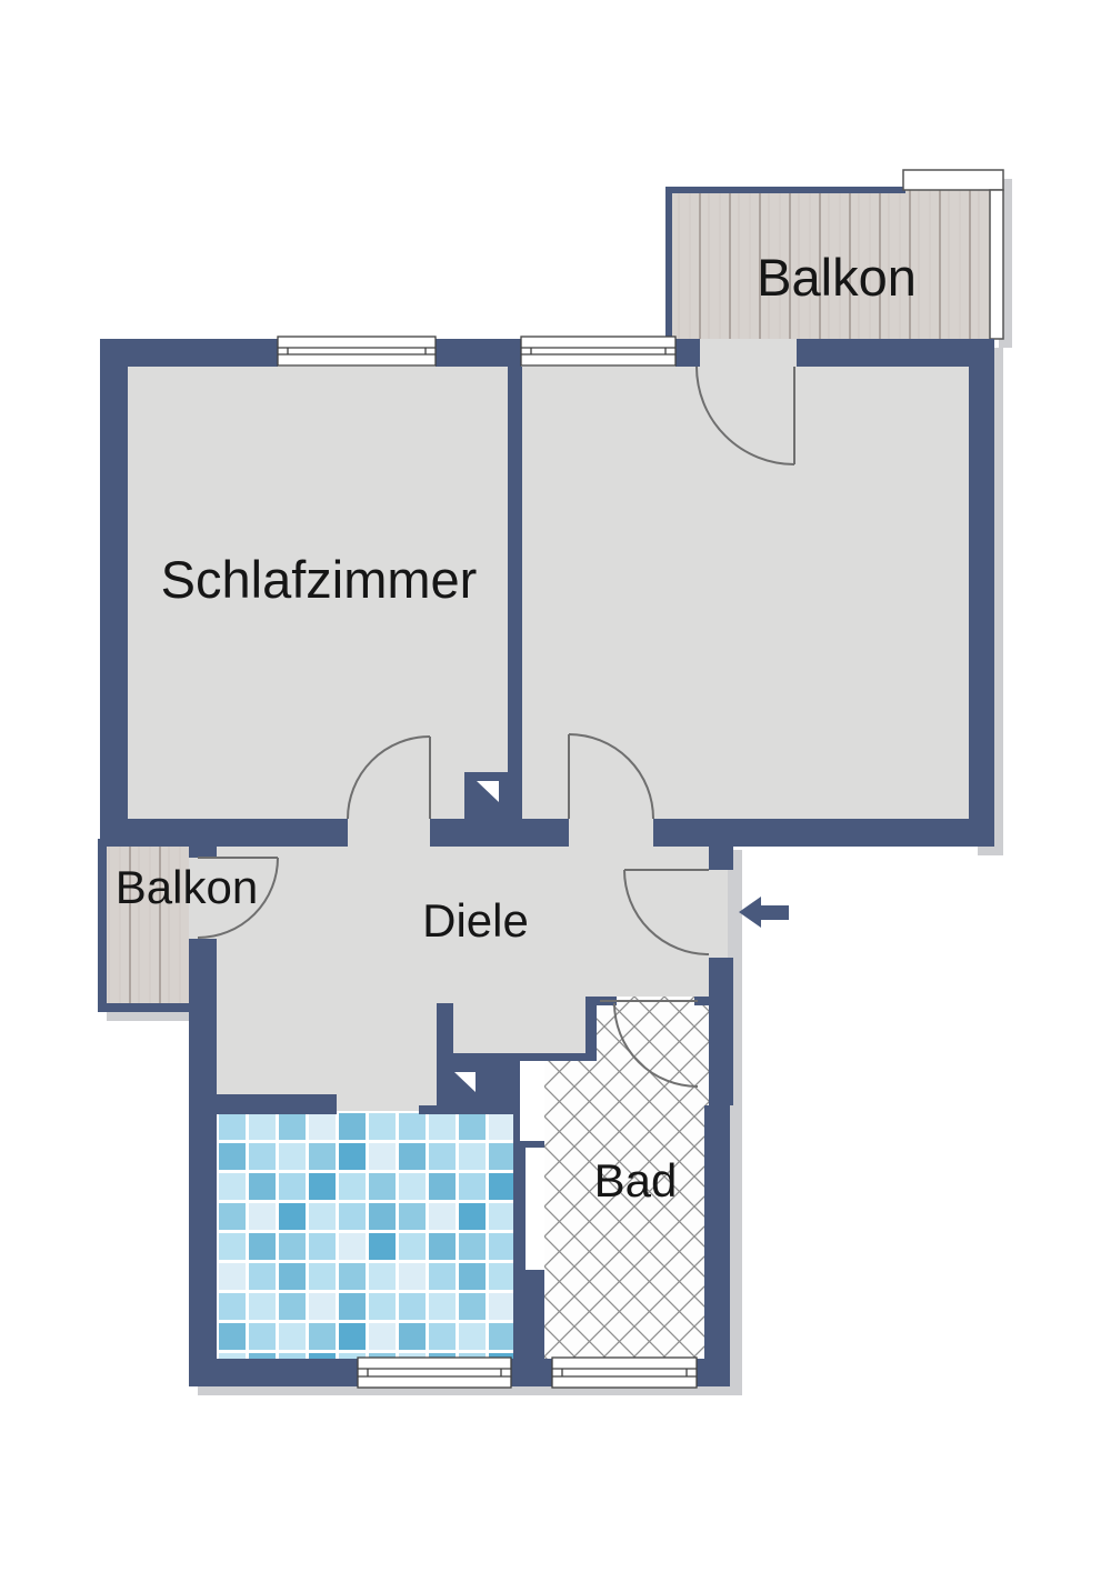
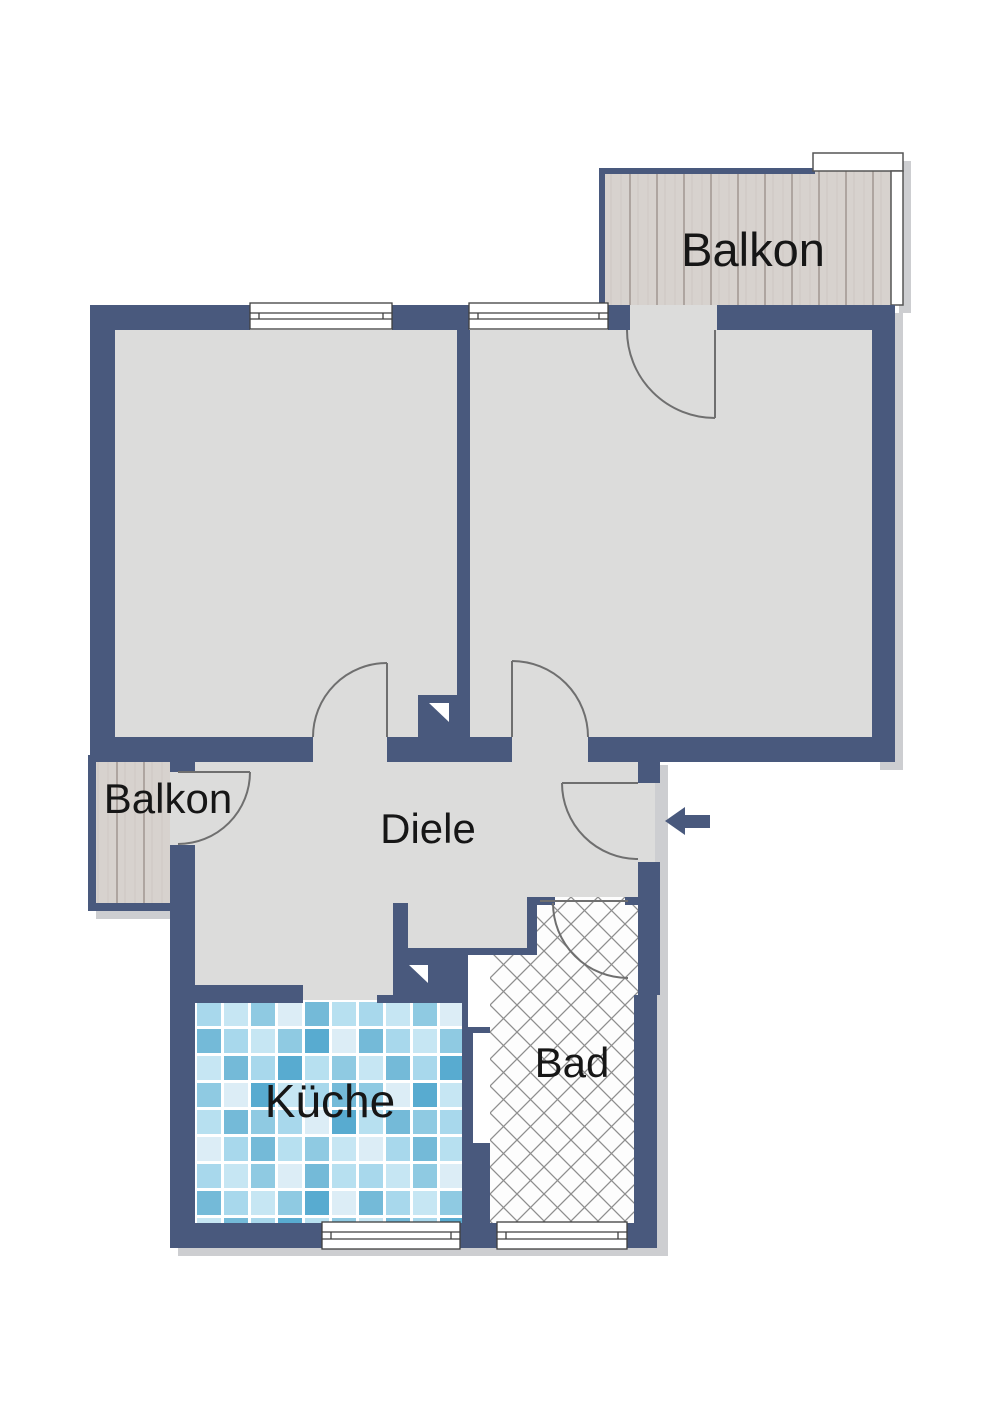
  Balkon
- Schlafzimmer
  Balkon
  Diele
+ Küche
  Bad
